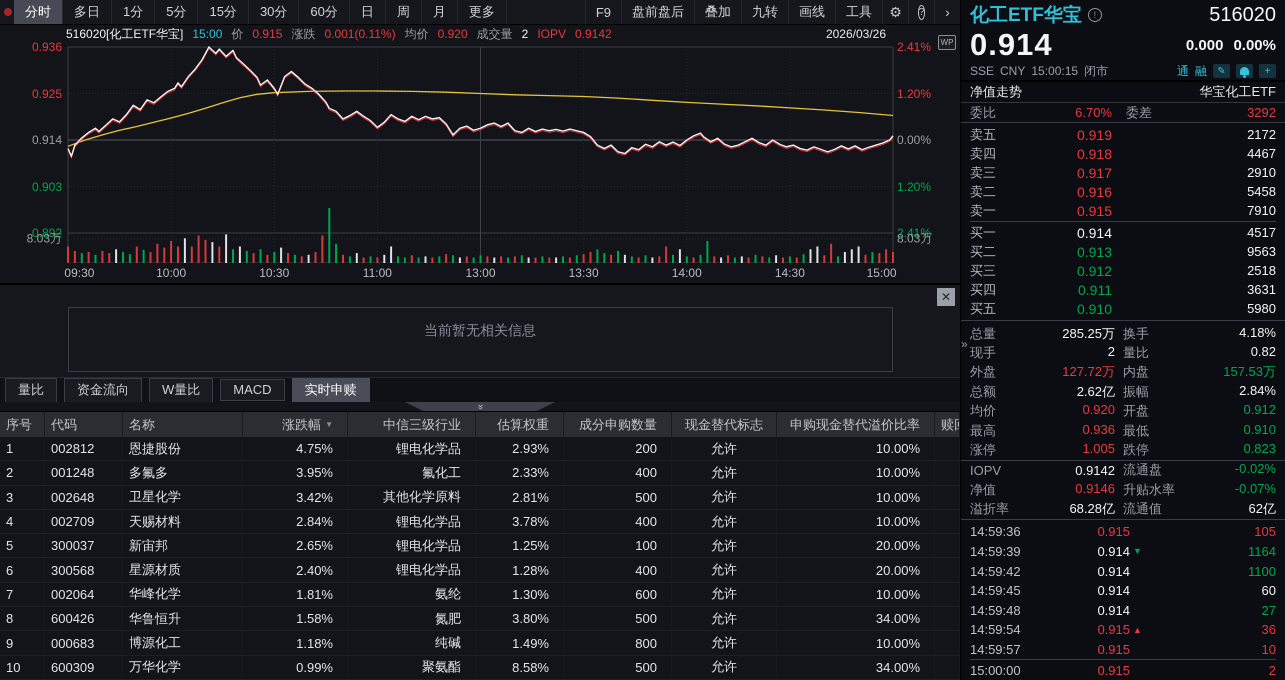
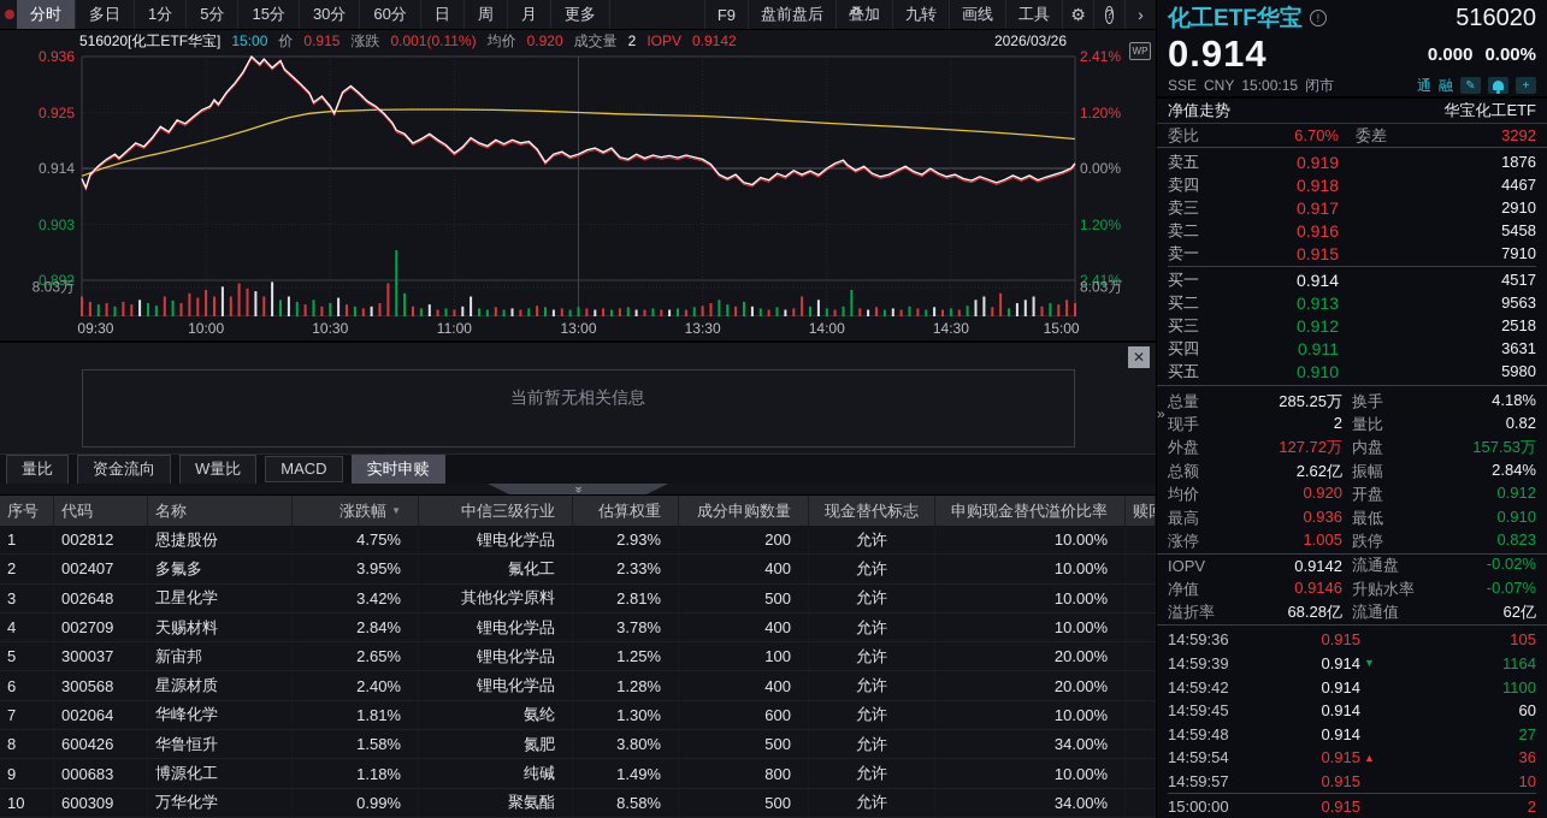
  分时
  多日
  1分
  5分
  15分
  30分
  60分
  日
  周
  月
  更多
  F9
  盘前盘后
  叠加
  九转
  画线
  工具
  ⚙
  ?
  ›
  516020[化工ETF华宝]
  15:00
  价
  0.915
  涨跌
  0.001(0.11%)
  均价
  0.920
  成交量
  2
  IOPV
  0.9142
  2026/03/26
  WP
  0.936
  0.925
  0.914
  0.903
  0.892
  2.41%
  1.20%
  0.00%
  1.20%
  2.41%
  8.03万
  8.03万
  09:30
  10:00
  10:30
  11:00
  13:00
  13:30
  14:00
  14:30
  15:00
  当前暂无相关信息
  ✕
  量比
  资金流向
  W量比
  MACD
  实时申赎
  序号
  代码
  名称
  涨跌幅
  ▼
  中信三级行业
  估算权重
  成分申购数量
  现金替代标志
  申购现金替代溢价比率
  1
  002812
  恩捷股份
  4.75%
  锂电化学品
  2.93%
  200
  允许
  10.00%
  2
- 001248
+ 002407
  多氟多
  3.95%
  氟化工
  2.33%
  400
  允许
  10.00%
  3
  002648
  卫星化学
  3.42%
  其他化学原料
  2.81%
  500
  允许
  10.00%
  4
  002709
  天赐材料
  2.84%
  锂电化学品
  3.78%
  400
  允许
  10.00%
  5
  300037
  新宙邦
  2.65%
  锂电化学品
  1.25%
  100
  允许
  20.00%
  6
  300568
  星源材质
  2.40%
  锂电化学品
  1.28%
  400
  允许
  20.00%
  7
  002064
  华峰化学
  1.81%
  氨纶
  1.30%
  600
  允许
  10.00%
  8
  600426
  华鲁恒升
  1.58%
  氮肥
  3.80%
  500
  允许
  34.00%
  9
  000683
  博源化工
  1.18%
  纯碱
  1.49%
  800
  允许
  10.00%
  10
  600309
  万华化学
  0.99%
  聚氨酯
  8.58%
  500
  允许
  34.00%
  化工ETF华宝
  !
  516020
  0.914
  0.000
  0.00%
  SSE
  CNY
  15:00:15
  闭市
  通
  融
  ✎
  +
  净值走势
  华宝化工ETF
  委比
  6.70%
  委差
  3292
  卖五
  0.919
- 2172
+ 1876
  卖四
  0.918
  4467
  卖三
  0.917
  2910
  卖二
  0.916
  5458
  卖一
  0.915
  7910
  买一
  0.914
  4517
  买二
  0.913
  9563
  买三
  0.912
  2518
  买四
  0.911
  3631
  买五
  0.910
  5980
  总量
  285.25万
  换手
  4.18%
  现手
  2
  量比
  0.82
  外盘
  127.72万
  内盘
  157.53万
  总额
  2.62亿
  振幅
  2.84%
  均价
  0.920
  开盘
  0.912
  最高
  0.936
  最低
  0.910
  涨停
  1.005
  跌停
  0.823
  IOPV
  0.9142
  流通盘
  -0.02%
  净值
  0.9146
  升贴水率
  -0.07%
  溢折率
  68.28亿
  流通值
  62亿
  14:59:36
  0.915
  105
  14:59:39
  0.914
  ▼
  1164
  14:59:42
  0.914
  1100
  14:59:45
  0.914
  60
  14:59:48
  0.914
  27
  14:59:54
  0.915
  ▲
  36
  14:59:57
  0.915
  10
  15:00:00
  0.915
  2
  »
